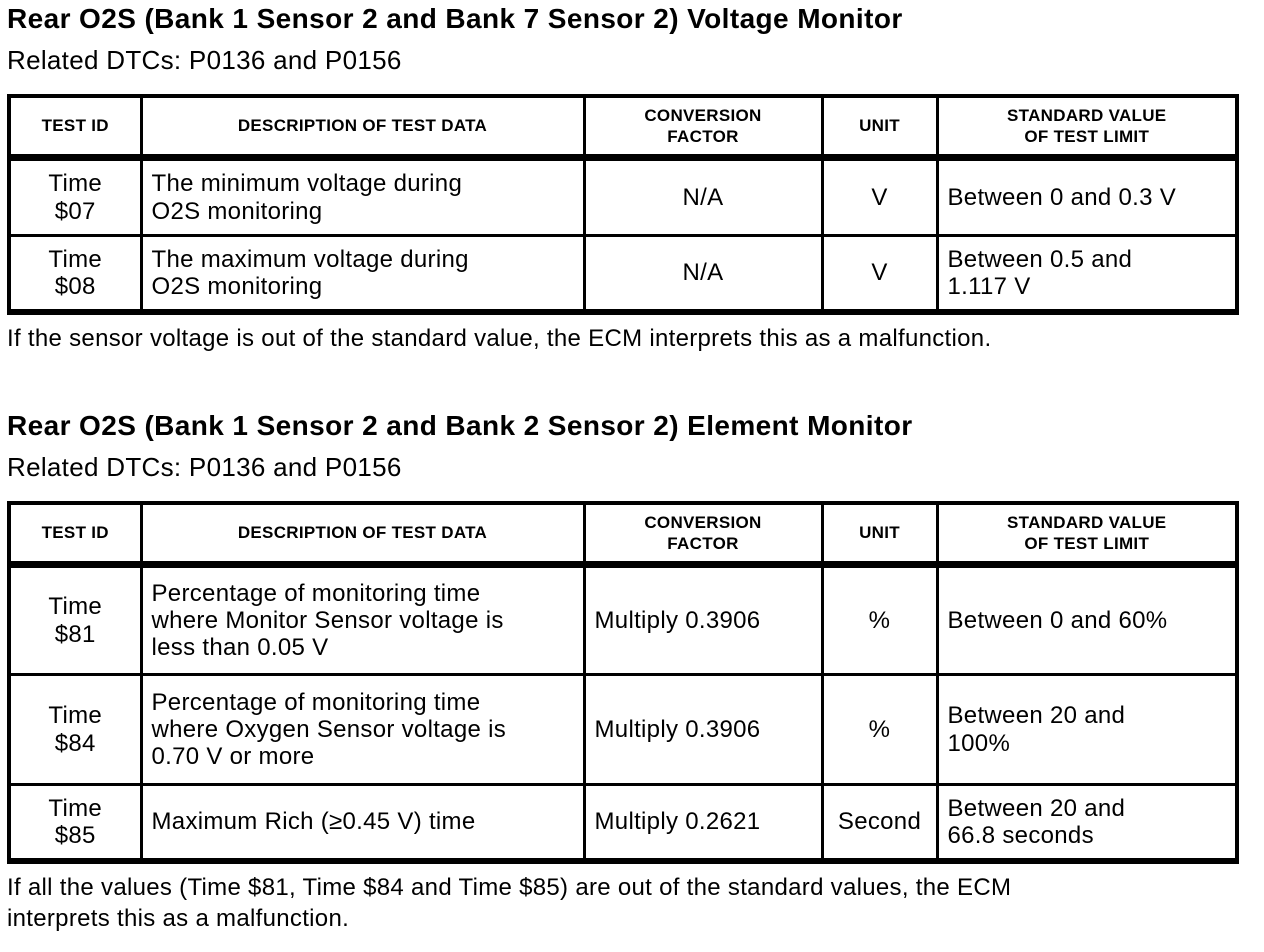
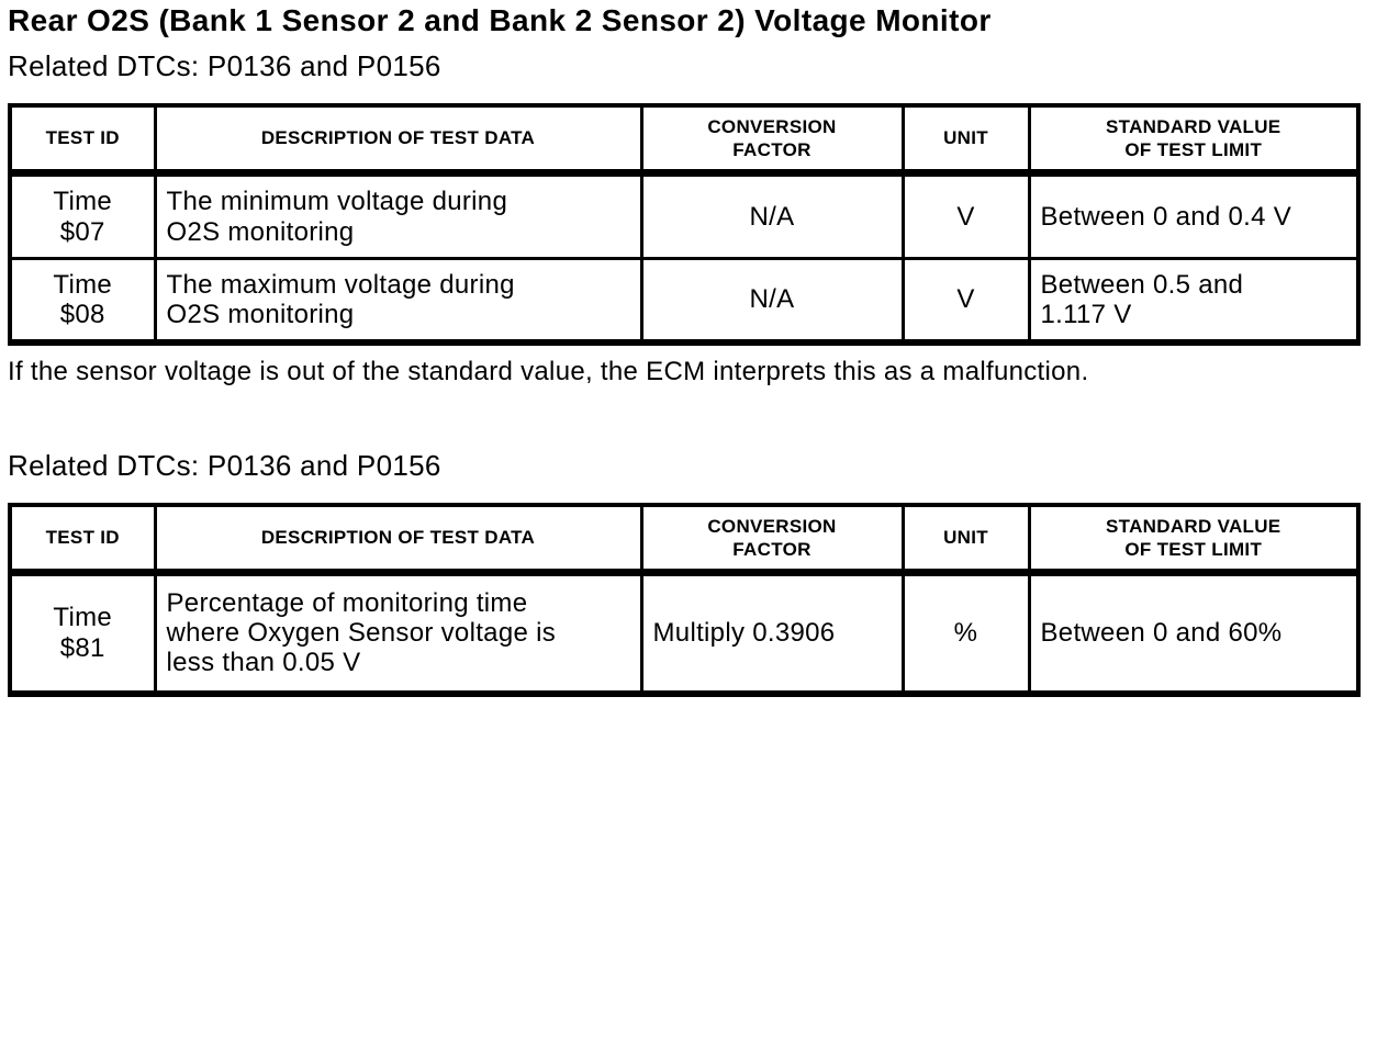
- Rear O2S (Bank 1 Sensor 2 and Bank 7 Sensor 2) Voltage Monitor
+ Rear O2S (Bank 1 Sensor 2 and Bank 2 Sensor 2) Voltage Monitor
  Related DTCs: P0136 and P0156
  TEST ID	DESCRIPTION OF TEST DATA	CONVERSION FACTOR	UNIT	STANDARD VALUE OF TEST LIMIT
- Time $07	The minimum voltage during O2S monitoring	N/A	V	Between 0 and 0.3 V
+ Time $07	The minimum voltage during O2S monitoring	N/A	V	Between 0 and 0.4 V
  Time $08	The maximum voltage during O2S monitoring	N/A	V	Between 0.5 and 1.117 V
  If the sensor voltage is out of the standard value, the ECM interprets this as a malfunction.
- Rear O2S (Bank 1 Sensor 2 and Bank 2 Sensor 2) Element Monitor
  Related DTCs: P0136 and P0156
  TEST ID	DESCRIPTION OF TEST DATA	CONVERSION FACTOR	UNIT	STANDARD VALUE OF TEST LIMIT
- Time $81	Percentage of monitoring time where Monitor Sensor voltage is less than 0.05 V	Multiply 0.3906	%	Between 0 and 60%
+ Time $81	Percentage of monitoring time where Oxygen Sensor voltage is less than 0.05 V	Multiply 0.3906	%	Between 0 and 60%
- Time $84	Percentage of monitoring time where Oxygen Sensor voltage is 0.70 V or more	Multiply 0.3906	%	Between 20 and 100%
- Time $85	Maximum Rich (≥0.45 V) time	Multiply 0.2621	Second	Between 20 and 66.8 seconds
- If all the values (Time $81, Time $84 and Time $85) are out of the standard values, the ECM
- interprets this as a malfunction.
